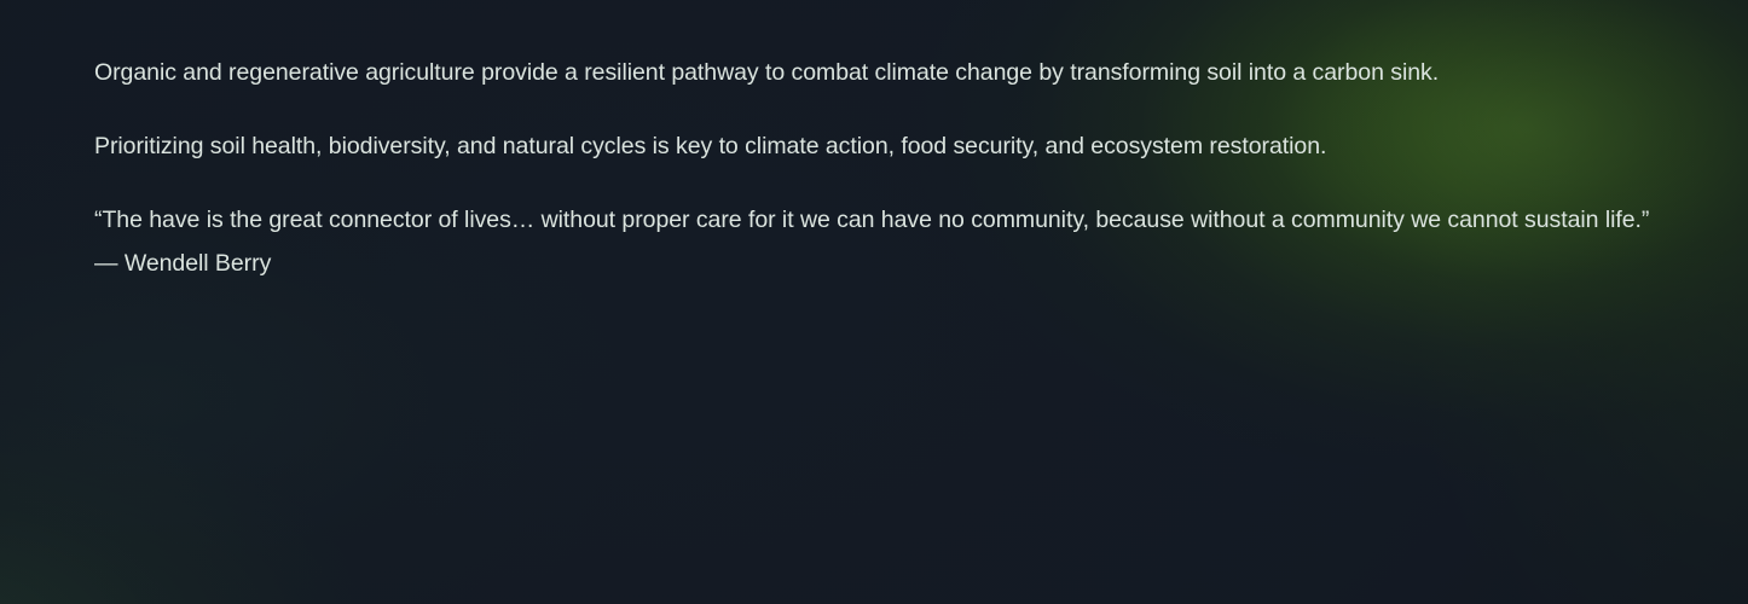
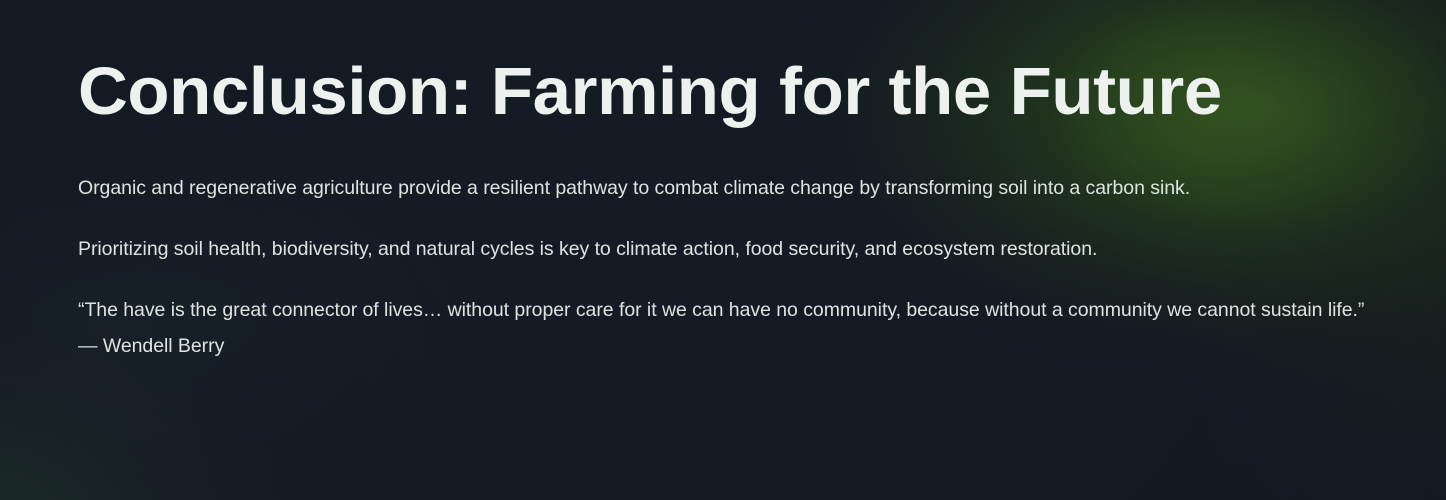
+ Conclusion: Farming for the Future
  Organic and regenerative agriculture provide a resilient pathway to combat climate change by transforming soil into a carbon sink.
  Prioritizing soil health, biodiversity, and natural cycles is key to climate action, food security, and ecosystem restoration.
  “The have is the great connector of lives… without proper care for it we can have no community, because without a community we cannot sustain life.” — Wendell Berry
